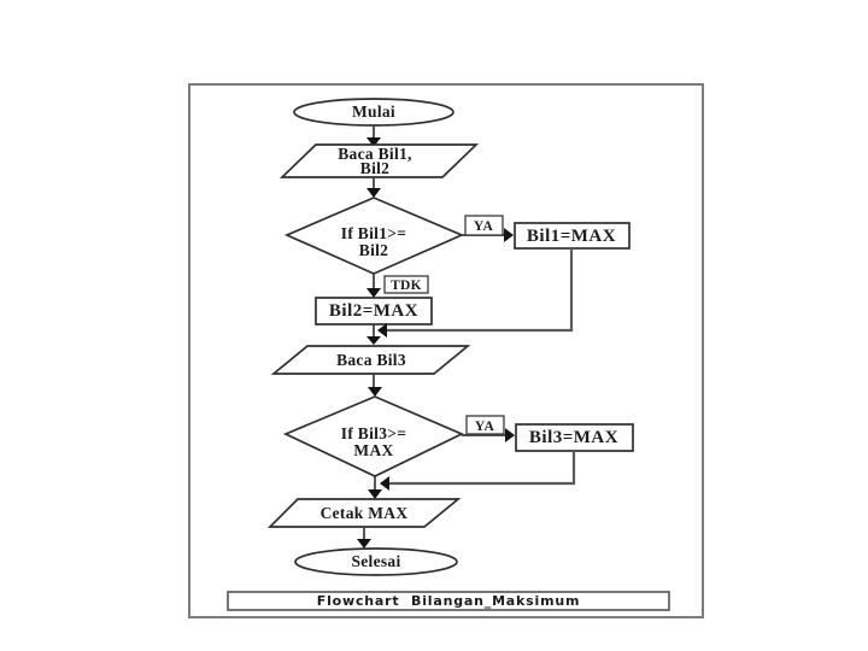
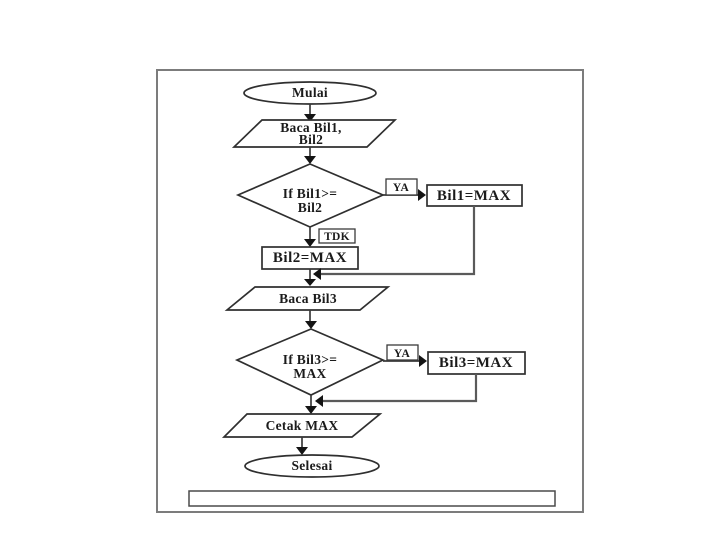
  Mulai
  Baca Bil1,
  Bil2
  If Bil1>=
  Bil2
  YA
  Bil1=MAX
  TDK
  Bil2=MAX
  Baca Bil3
  If Bil3>=
  MAX
  YA
  Bil3=MAX
  Cetak MAX
  Selesai
- Flowchart Bilangan_Maksimum
